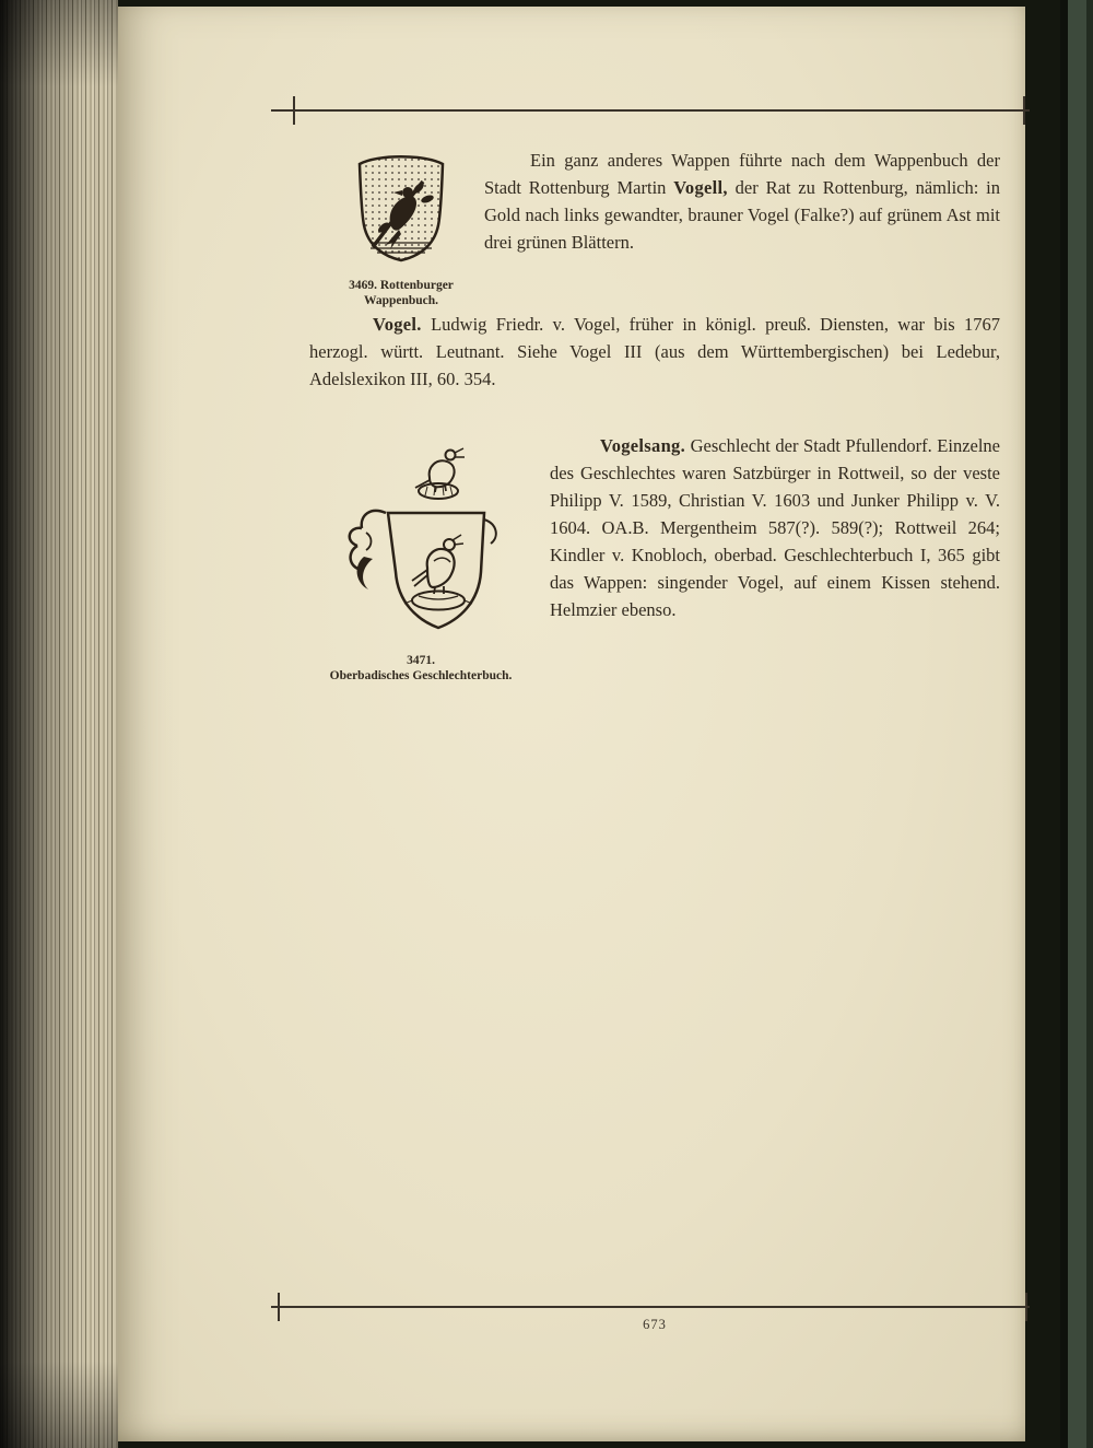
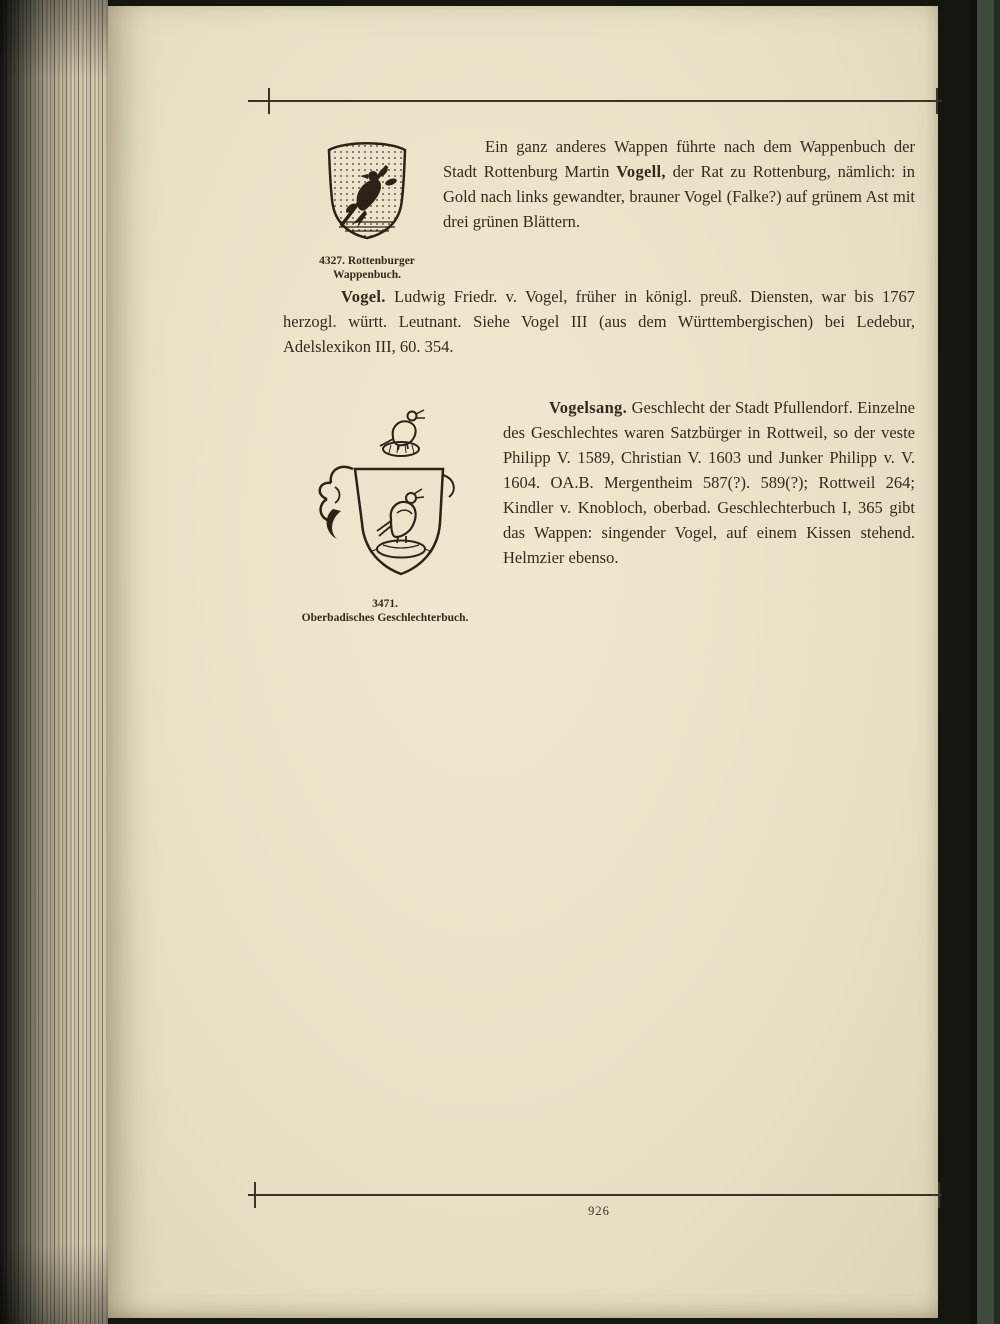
- 3469. Rottenburger
+ 4327. Rottenburger
  Wappenbuch.
  Ein ganz anderes Wappen führte nach dem Wappenbuch der Stadt Rottenburg Martin Vogell, der Rat zu Rottenburg, nämlich: in Gold nach links gewandter, brauner Vogel (Falke?) auf grünem Ast mit drei grünen Blättern.
  Vogel. Ludwig Friedr. v. Vogel, früher in königl. preuß. Diensten, war bis 1767 herzogl. württ. Leutnant. Siehe Vogel III (aus dem Württembergischen) bei Ledebur, Adelslexikon III, 60. 354.
  3471.
  Oberbadisches Geschlechterbuch.
  Vogelsang. Geschlecht der Stadt Pfullendorf. Einzelne des Geschlechtes waren Satzbürger in Rottweil, so der veste Philipp V. 1589, Christian V. 1603 und Junker Philipp v. V. 1604. OA.B. Mergentheim 587(?). 589(?); Rottweil 264; Kindler v. Knobloch, oberbad. Geschlechterbuch I, 365 gibt das Wappen: singender Vogel, auf einem Kissen stehend. Helmzier ebenso.
- 673
+ 926
